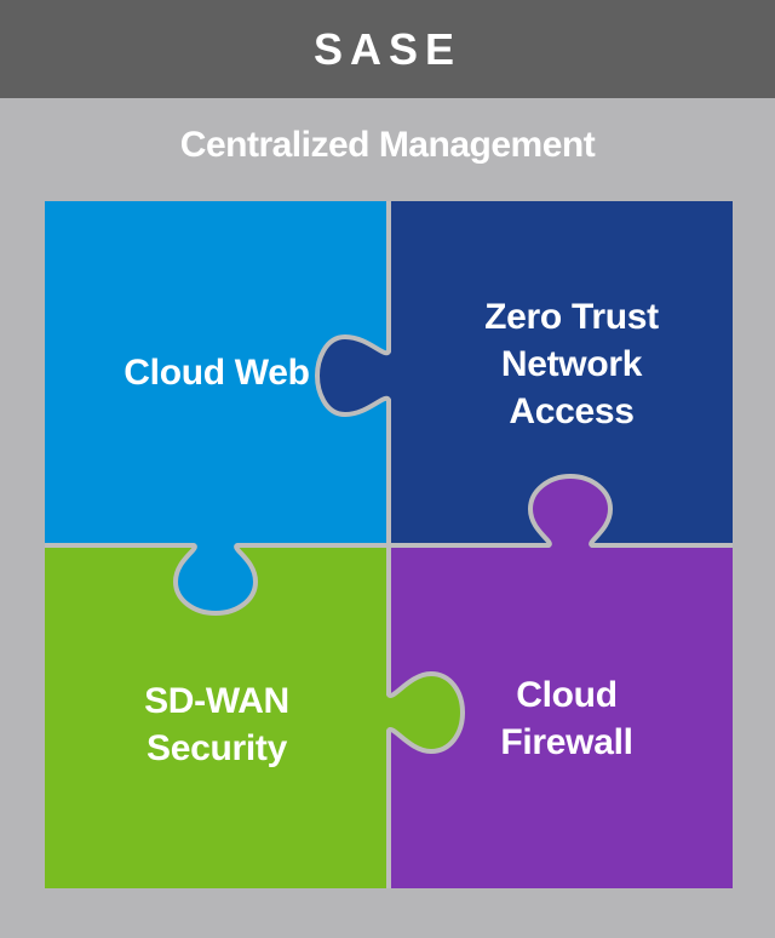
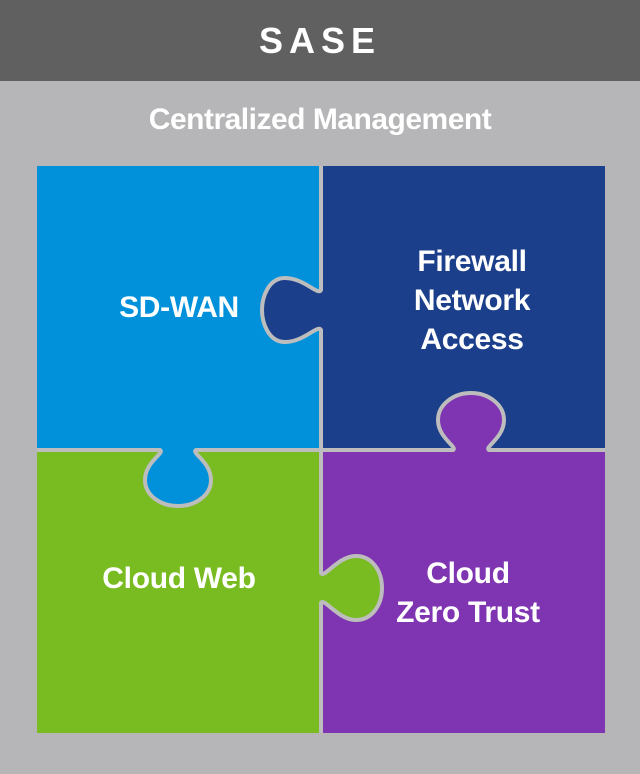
  SASE
  Centralized Management
- Cloud Web
+ SD-WAN
- Zero Trust
+ Firewall
  Network
  Access
- SD-WAN
+ Cloud Web
- Security
  Cloud
- Firewall
+ Zero Trust
